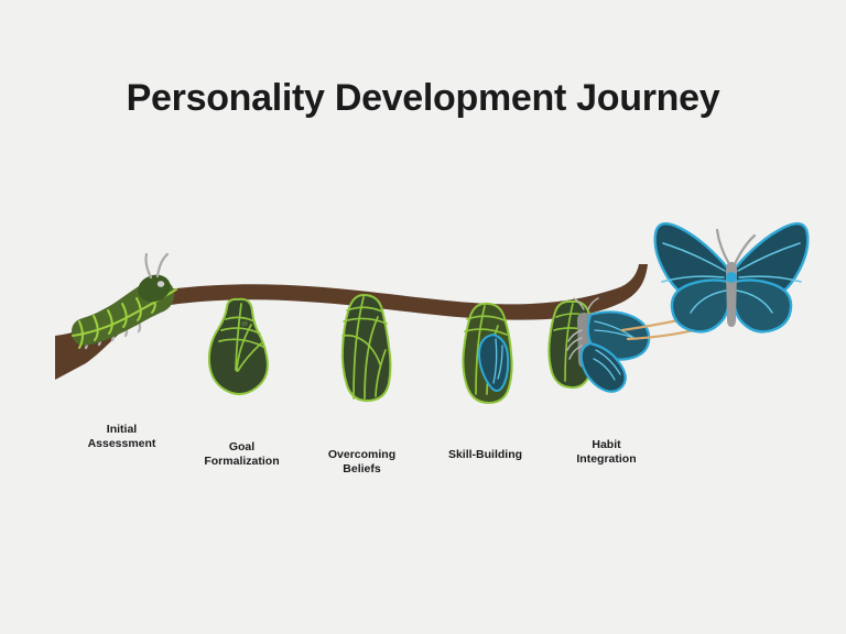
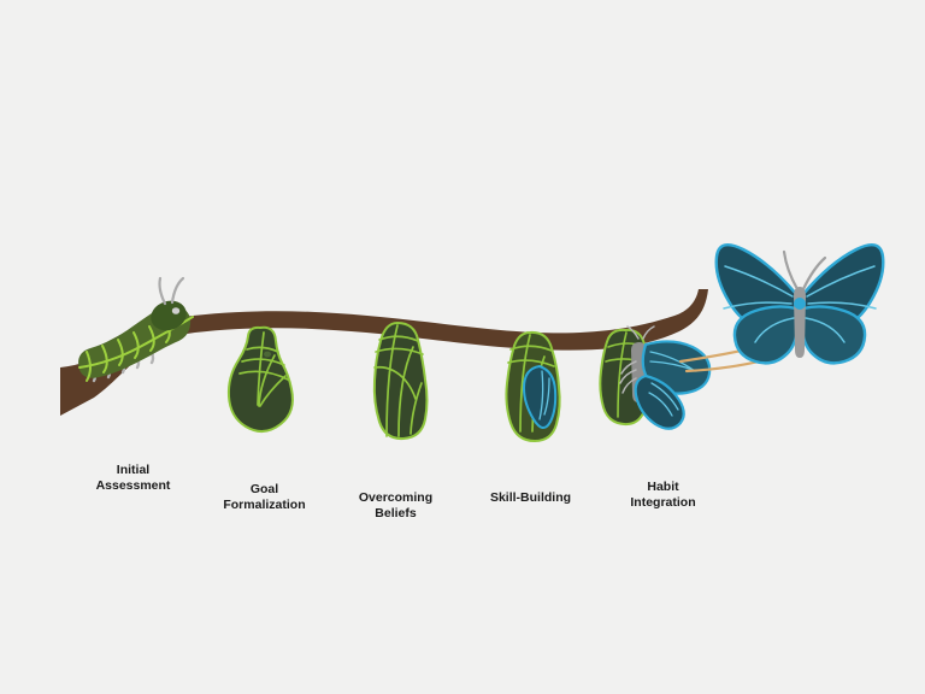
- Personality Development Journey
  Initial
  Assessment
  Goal
  Formalization
  Overcoming
  Beliefs
  Skill-Building
  Habit
  Integration
